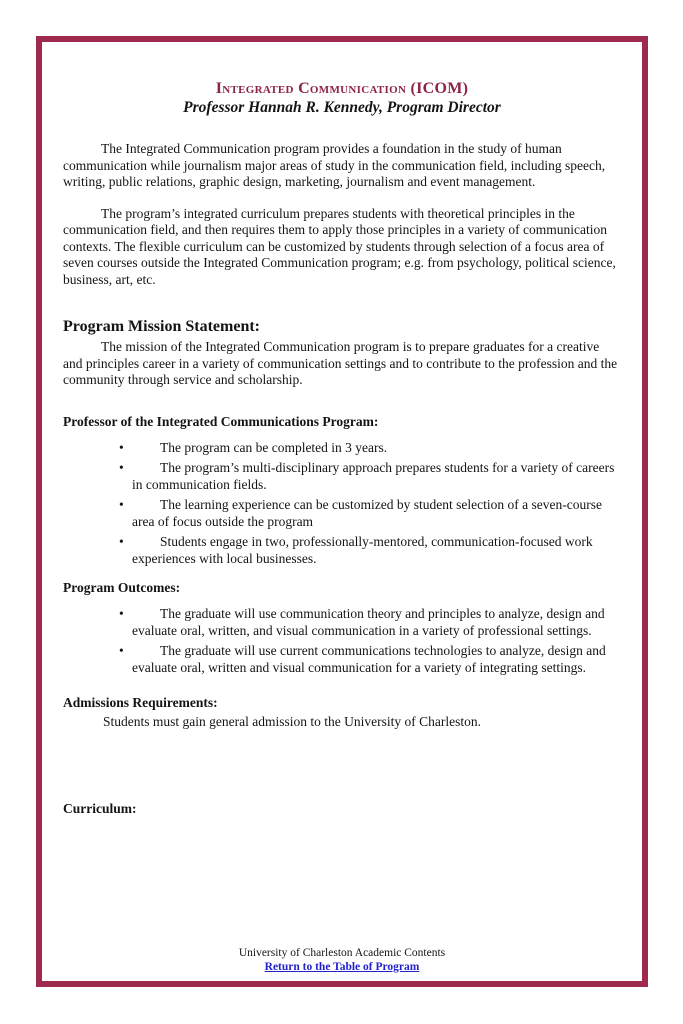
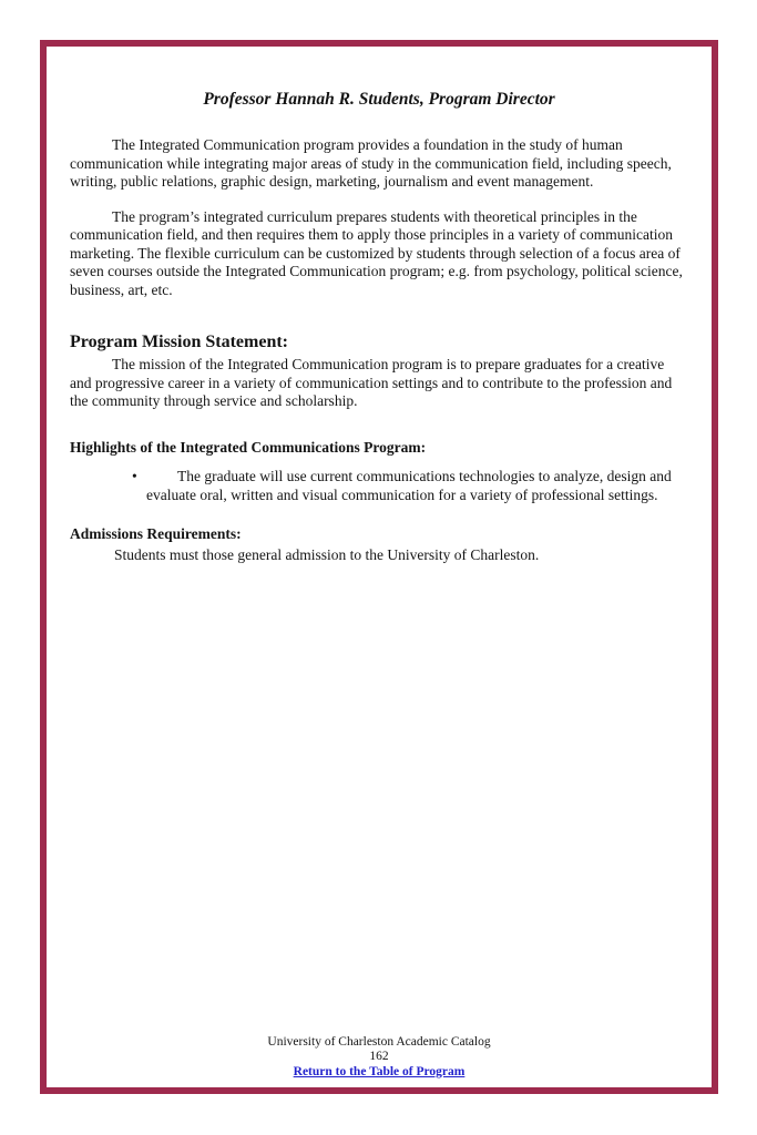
- Integrated Communication (ICOM)
- Professor Hannah R. Kennedy, Program Director
+ Professor Hannah R. Students, Program Director
- The Integrated Communication program provides a foundation in the study of human communication while journalism major areas of study in the communication field, including speech, writing, public relations, graphic design, marketing, journalism and event management.
+ The Integrated Communication program provides a foundation in the study of human communication while integrating major areas of study in the communication field, including speech, writing, public relations, graphic design, marketing, journalism and event management.
- The program’s integrated curriculum prepares students with theoretical principles in the communication field, and then requires them to apply those principles in a variety of communication contexts. The flexible curriculum can be customized by students through selection of a focus area of seven courses outside the Integrated Communication program; e.g. from psychology, political science, business, art, etc.
+ The program’s integrated curriculum prepares students with theoretical principles in the communication field, and then requires them to apply those principles in a variety of communication marketing. The flexible curriculum can be customized by students through selection of a focus area of seven courses outside the Integrated Communication program; e.g. from psychology, political science, business, art, etc.
  Program Mission Statement:
- The mission of the Integrated Communication program is to prepare graduates for a creative and principles career in a variety of communication settings and to contribute to the profession and the community through service and scholarship.
+ The mission of the Integrated Communication program is to prepare graduates for a creative and progressive career in a variety of communication settings and to contribute to the profession and the community through service and scholarship.
- Professor of the Integrated Communications Program:
+ Highlights of the Integrated Communications Program:
- The program can be completed in 3 years.
- The program’s multi-disciplinary approach prepares students for a variety of careers in communication fields.
- The learning experience can be customized by student selection of a seven-course area of focus outside the program
- Students engage in two, professionally-mentored, communication-focused work experiences with local businesses.
- Program Outcomes:
- The graduate will use communication theory and principles to analyze, design and evaluate oral, written, and visual communication in a variety of professional settings.
- The graduate will use current communications technologies to analyze, design and evaluate oral, written and visual communication for a variety of integrating settings.
+ The graduate will use current communications technologies to analyze, design and evaluate oral, written and visual communication for a variety of professional settings.
  Admissions Requirements:
- Students must gain general admission to the University of Charleston.
+ Students must those general admission to the University of Charleston.
- Curriculum:
- University of Charleston Academic Contents
+ University of Charleston Academic Catalog
+ 162
  Return to the Table of Program
